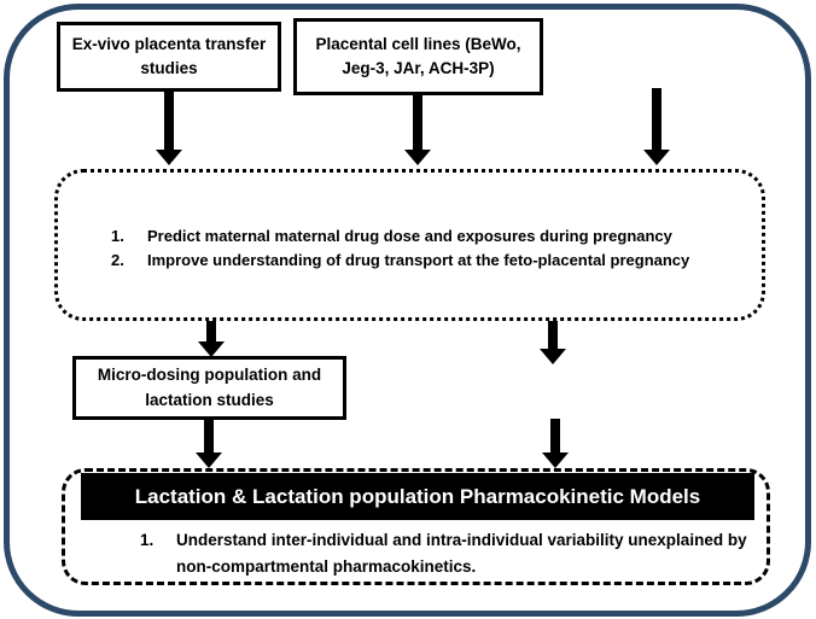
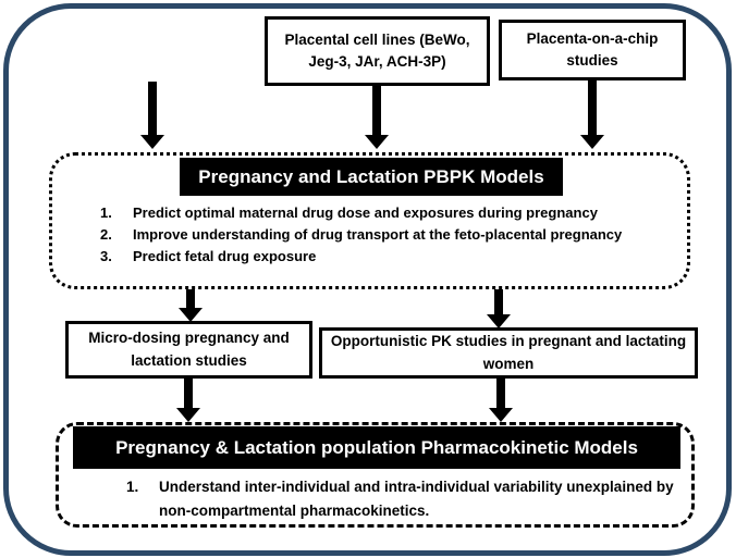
- Ex-vivo placenta transfer studies
  Placental cell lines (BeWo, Jeg-3, JAr, ACH-3P)
+ Placenta-on-a-chip studies
+ Pregnancy and Lactation PBPK Models
  1.
- Predict maternal maternal drug dose and exposures during pregnancy
+ Predict optimal maternal drug dose and exposures during pregnancy
  2.
  Improve understanding of drug transport at the feto-placental pregnancy
+ 3.
+ Predict fetal drug exposure
- Micro-dosing population and lactation studies
+ Micro-dosing pregnancy and lactation studies
+ Opportunistic PK studies in pregnant and lactating women
- Lactation & Lactation population Pharmacokinetic Models
+ Pregnancy & Lactation population Pharmacokinetic Models
  1.
  Understand inter-individual and intra-individual variability unexplained by non-compartmental pharmacokinetics.
